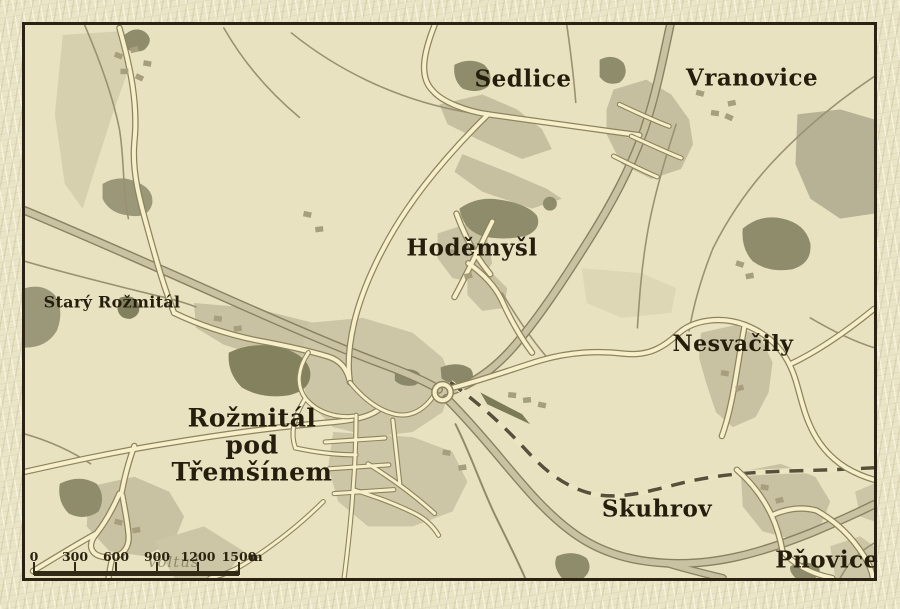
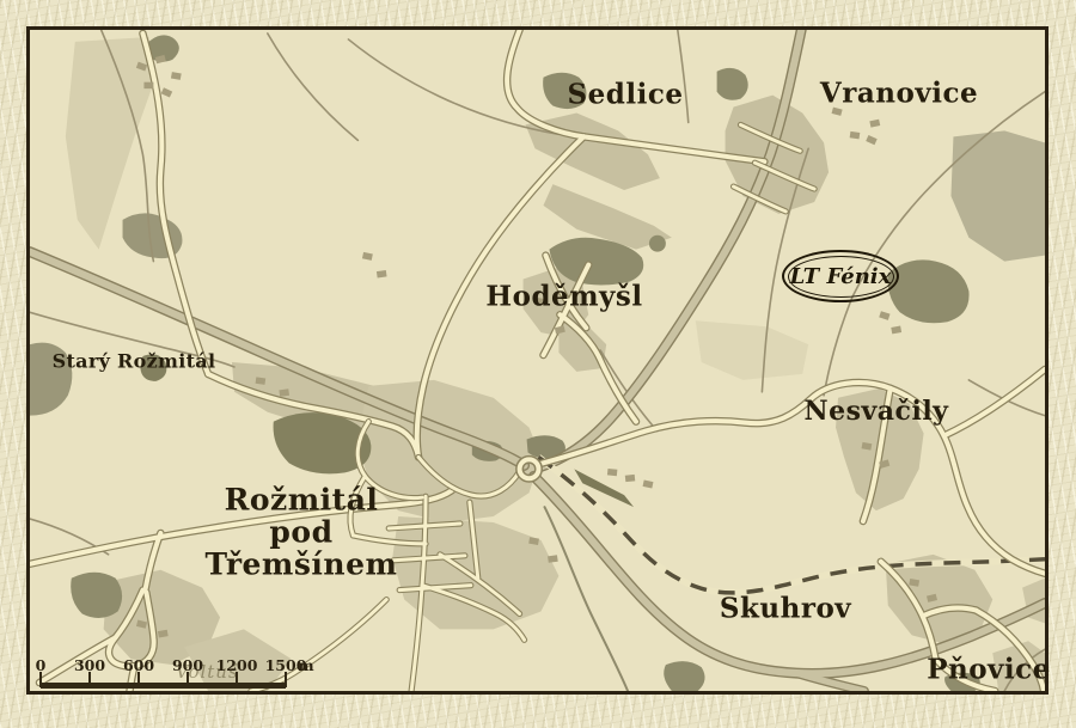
  Voltuš
  Sedlice
  Vranovice
  Hoděmyšl
  Starý Rožmitál
  Nesvačily
  Rožmitál
  pod
  Třemšínem
  Skuhrov
  Pňovice
+ LT Fénix
  0
  300
  600
  900
  1200
  1500
  m
